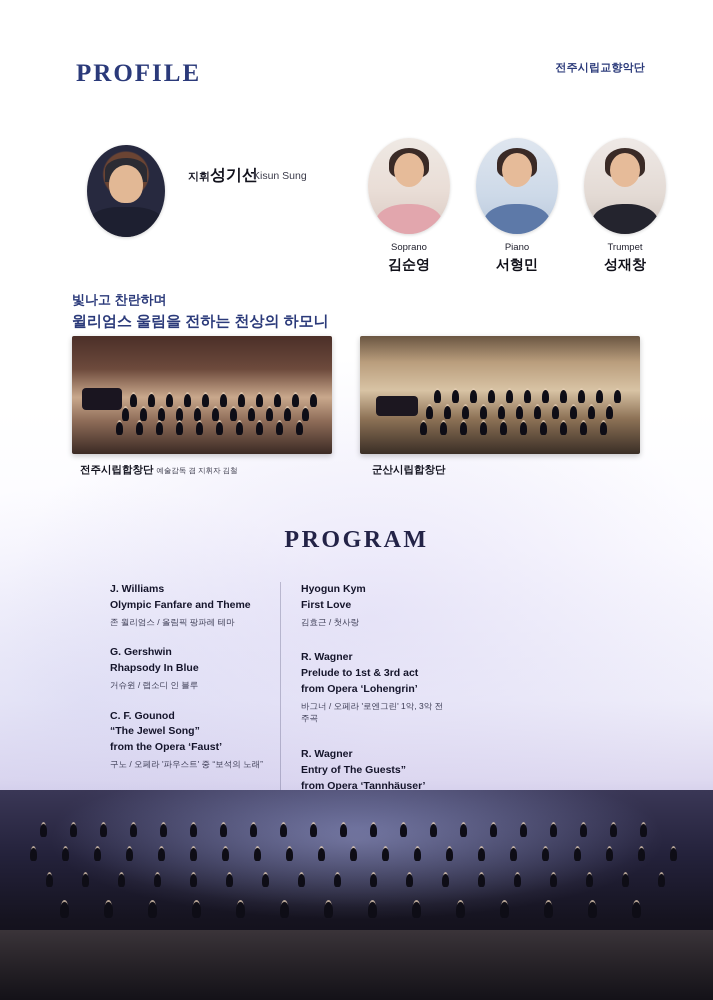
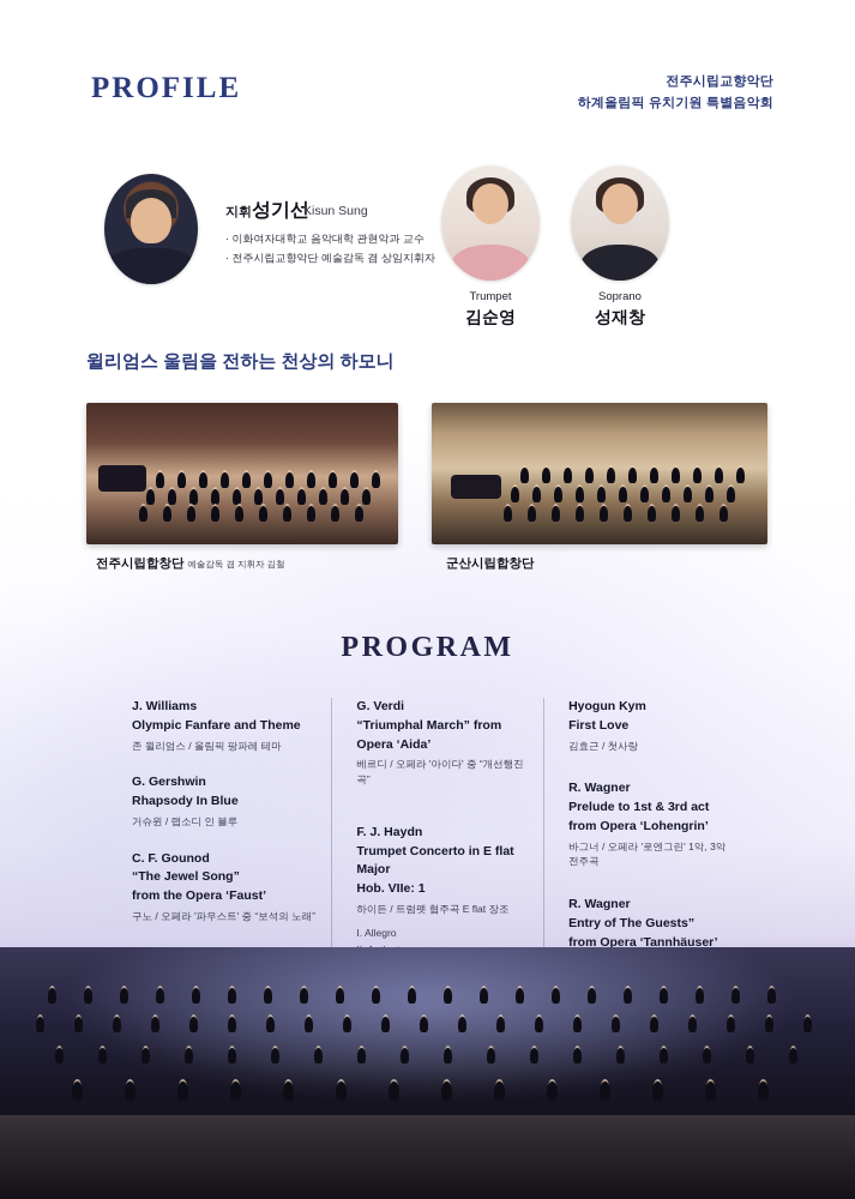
  PROFILE
  전주시립교향악단
+ 하계올림픽 유치기원 특별음악회
  지휘
  성기선
  Kisun Sung
+ · 이화여자대학교 음악대학 관현악과 교수
+ · 전주시립교향악단 예술감독 겸 상임지휘자
- Soprano
+ Trumpet
  김순영
- Piano
- 서형민
- Trumpet
+ Soprano
  성재창
- 빛나고 찬란하며
  윌리엄스 울림을 전하는 천상의 하모니
  전주시립합창단 예술감독 겸 지휘자 김철
  군산시립합창단
  PROGRAM
  J. Williams
  Olympic Fanfare and Theme
  존 윌리엄스 / 올림픽 팡파레 테마
  G. Gershwin
  Rhapsody In Blue
  거슈윈 / 랩소디 인 블루
  C. F. Gounod
  “The Jewel Song”
  from the Opera ‘Faust’
  구노 / 오페라 '파우스트' 중 “보석의 노래”
+ G. Verdi
+ “Triumphal March” from Opera ‘Aida’
+ 베르디 / 오페라 '아이다' 중 “개선행진곡”
+ F. J. Haydn
+ Trumpet Concerto in E flat Major
+ Hob. VIIe: 1
+ 하이든 / 트럼펫 협주곡 E flat 장조
+ I. Allegro
  Hyogun Kym
  First Love
  김효근 / 첫사랑
  R. Wagner
  Prelude to 1st & 3rd act
  from Opera ‘Lohengrin’
  바그너 / 오페라 '로엔그린' 1악, 3악 전주곡
  R. Wagner
  Entry of The Guests”
  from Opera ‘Tannhäuser’
